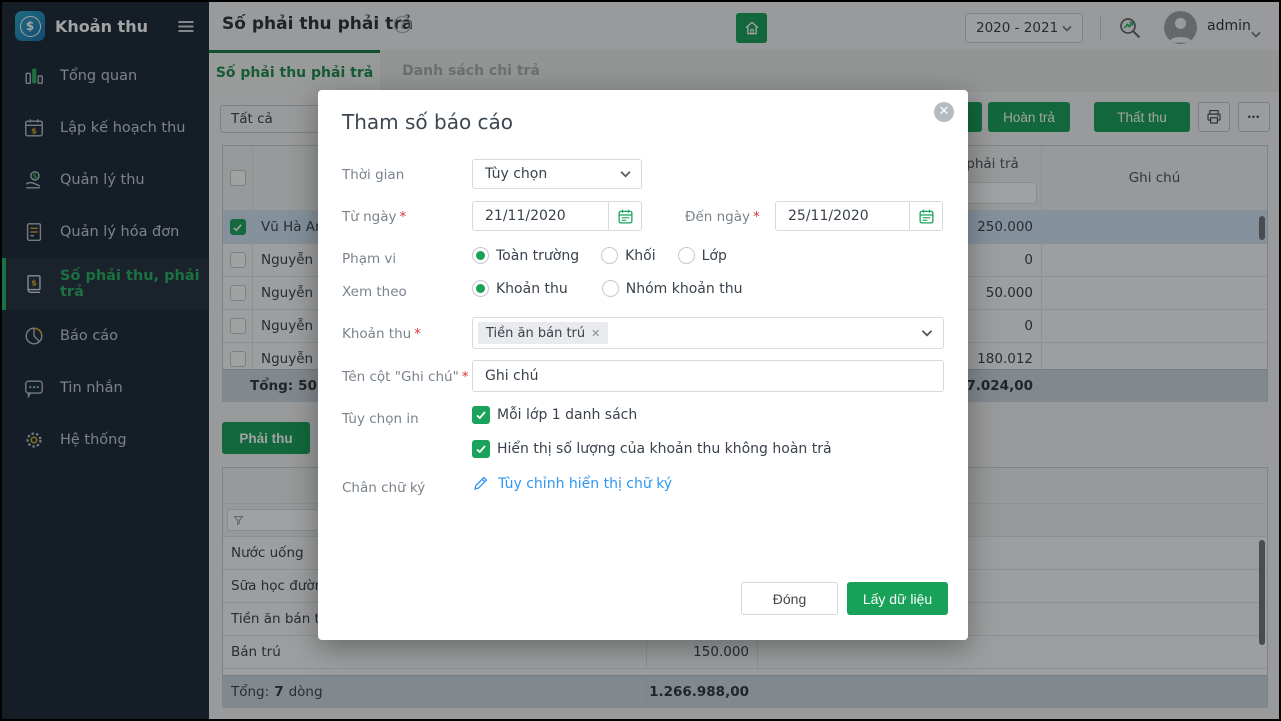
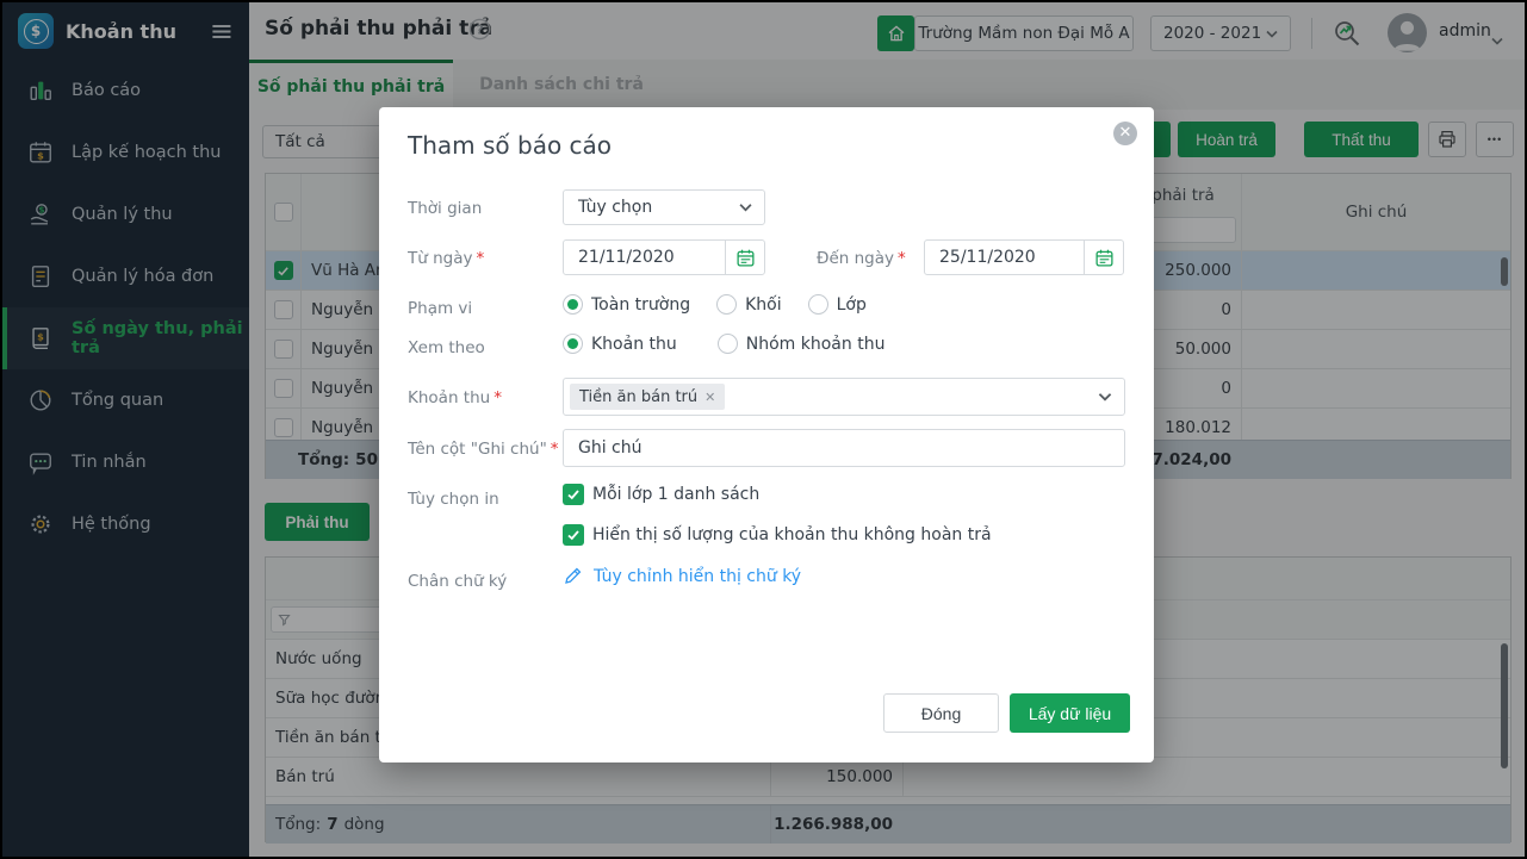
  $
  Khoản thu
  ≡
- Tổng quan
+ Báo cáo
  $
  Lập kế hoạch thu
  $
  Quản lý thu
  Quản lý hóa đơn
  $
- Số phải thu, phải trả
+ Số ngày thu, phải trả
- Báo cáo
+ Tổng quan
  Tin nhắn
  Hệ thống
  Số phải thu phải trả
  ?
+ Trường Mầm non Đại Mỗ A
  2020 - 2021
  admin
  Số phải thu phải trả
  Danh sách chi trả
  Tất cả
  Hoàn trả
  Thất thu
  •••
  phải trả
  Ghi chú
  Vũ Hà A
  250.000
  Nguyễn
  0
  Nguyễn
  50.000
  Nguyễn
  0
  Nguyễn
  180.012
  Tổng:
  50
  Phải thu
  Nước uống
  Sữa học đườ
  Tiền ăn bán
  Bán trú
  150.000
  Tổng:
  7
  dòng
  1.266.988,00
  Tham số báo cáo
  ✕
  Thời gian
  Tùy chọn
  Từ ngày *
  21/11/2020
  Đến ngày *
  25/11/2020
  Phạm vi
  Toàn trường
  Khối
  Lớp
  Xem theo
  Khoản thu
  Nhóm khoản thu
  Khoản thu *
  Tiền ăn bán trú
  ✕
  Tên cột "Ghi chú" *
  Ghi chú
  Tùy chọn in
  Mỗi lớp 1 danh sách
  Hiển thị số lượng của khoản thu không hoàn trả
  Chân chữ ký
  Tùy chỉnh hiển thị chữ ký
  Đóng
  Lấy dữ liệu
